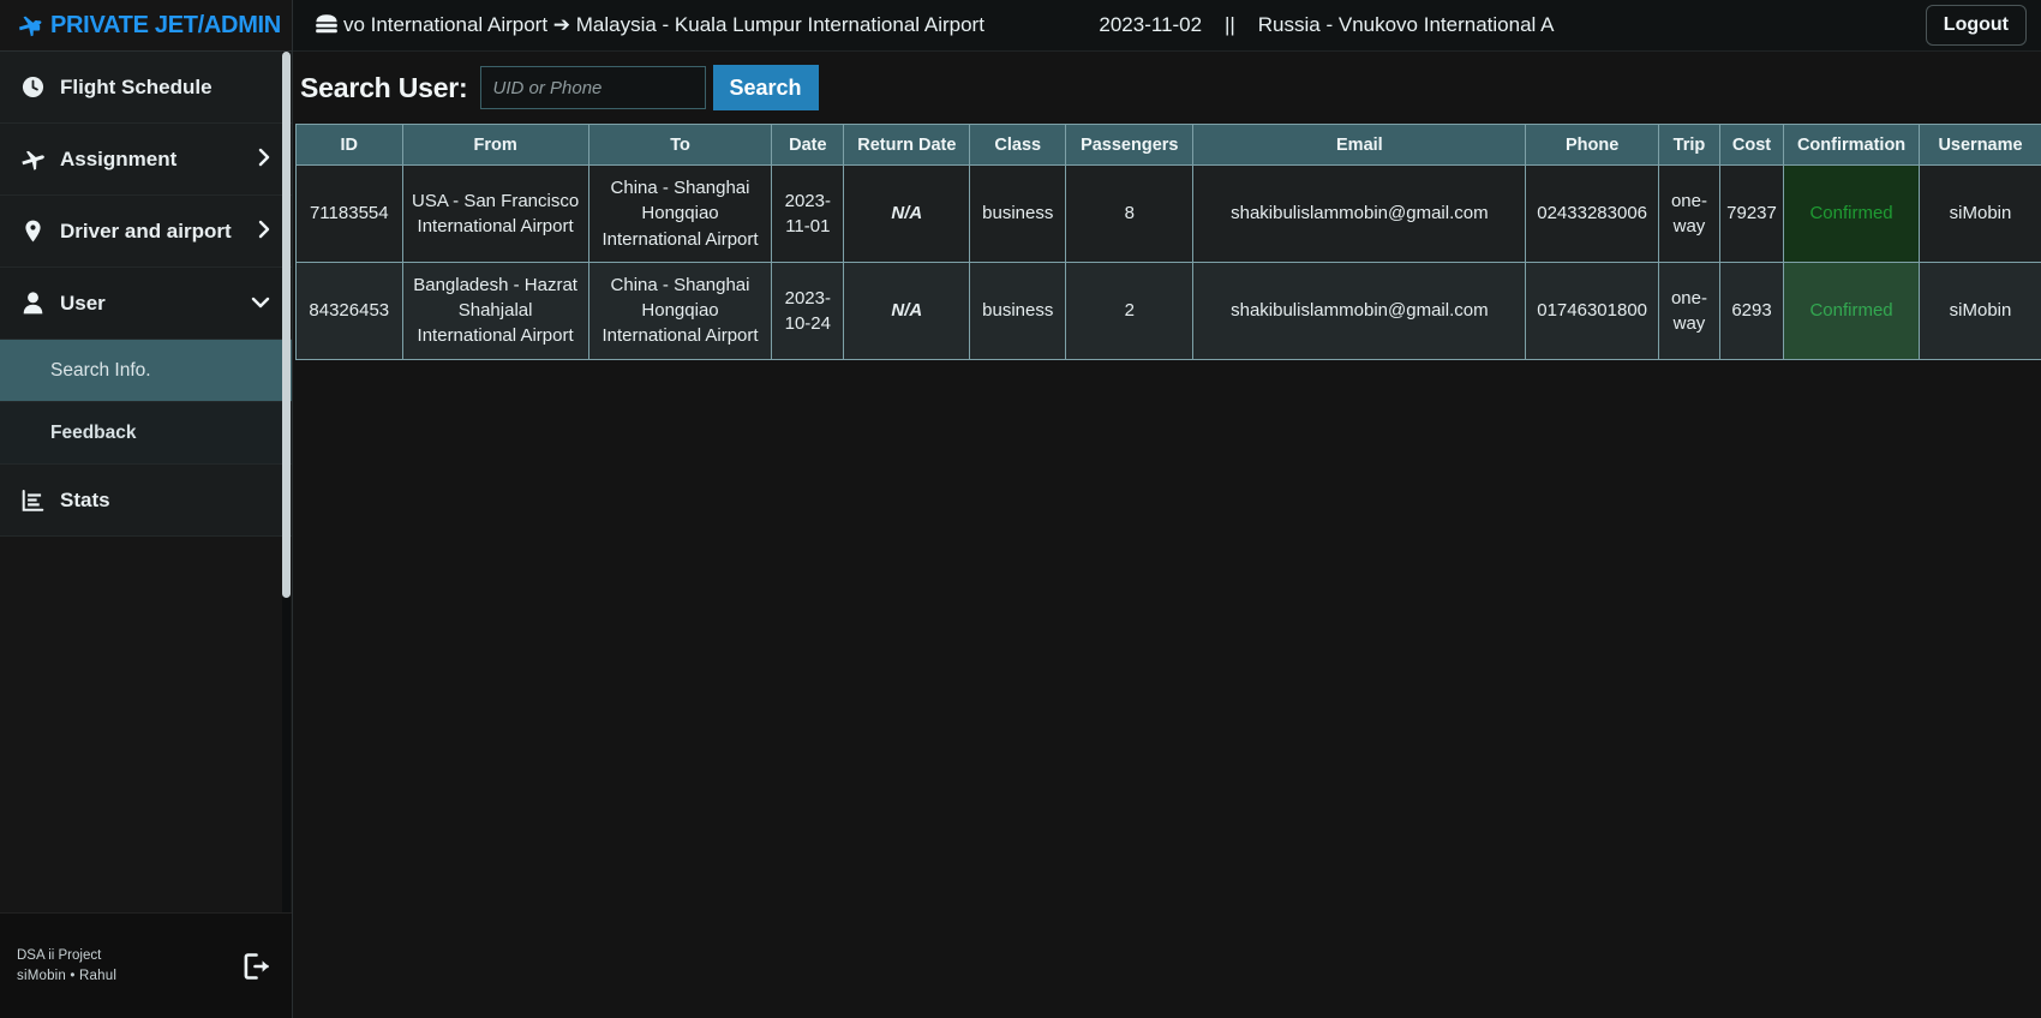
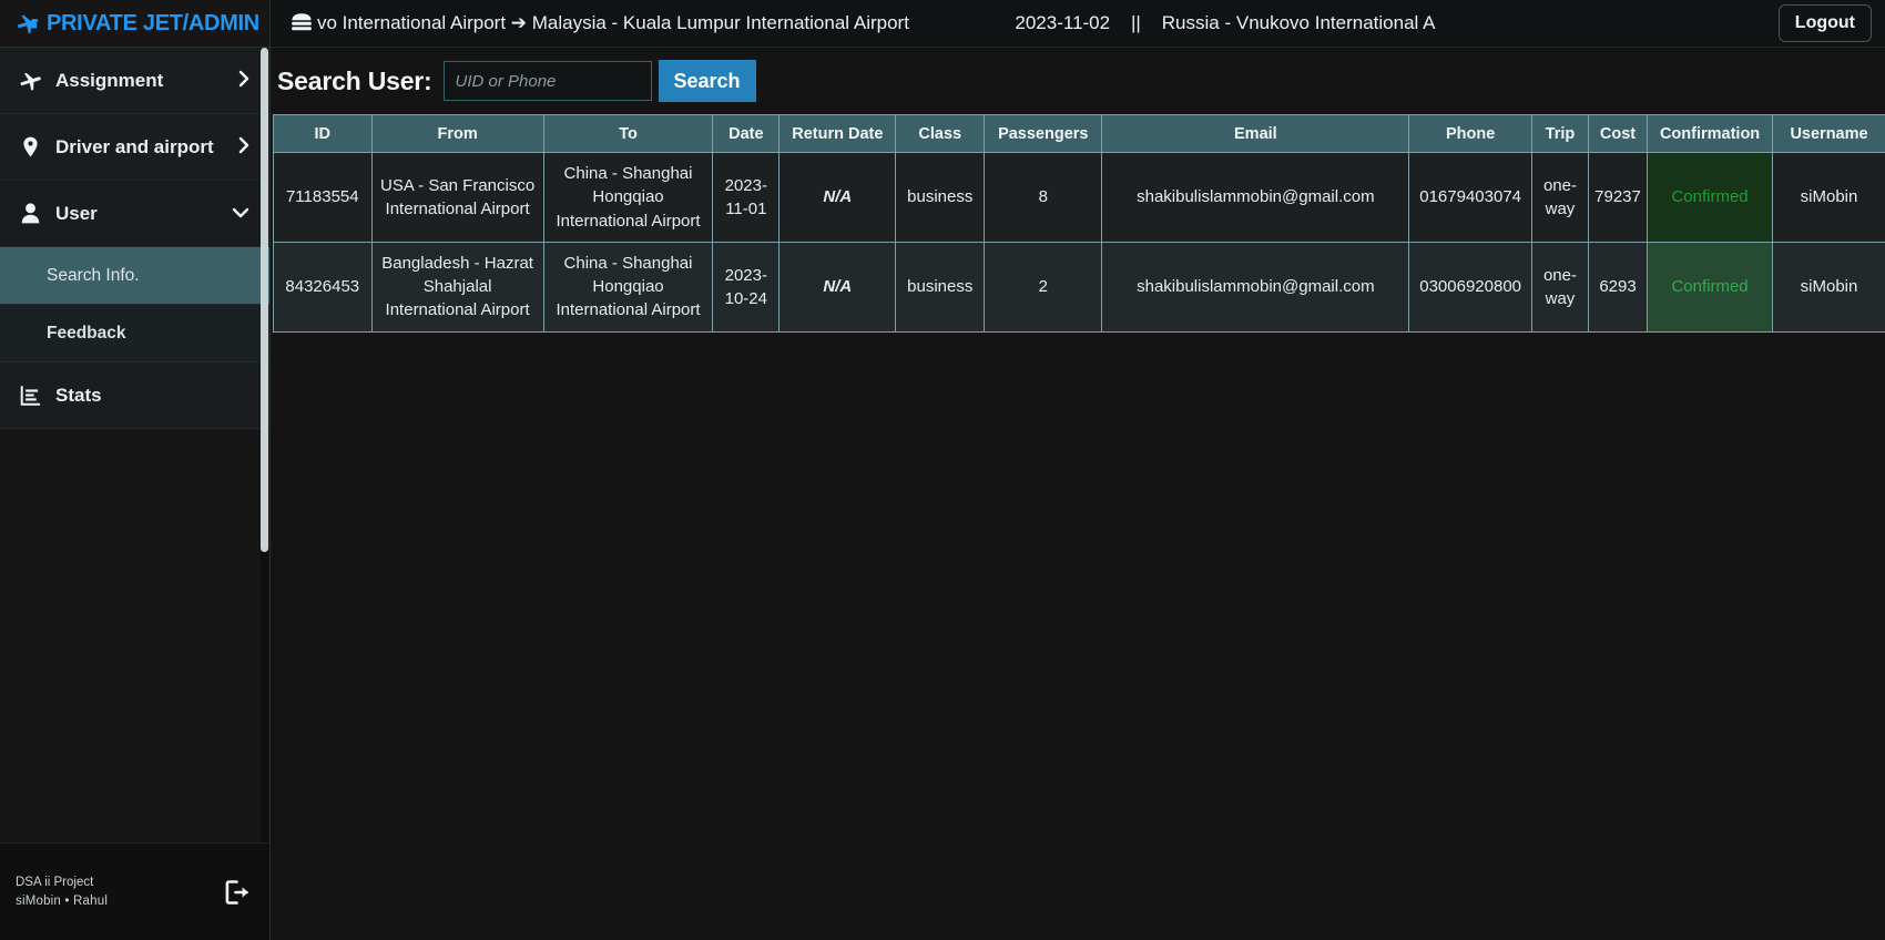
  PRIVATE JET/ADMIN
- Flight Schedule
  Assignment
  Driver and airport
  User
  Search Info.
  Feedback
  Stats
  DSA ii Project
  siMobin • Rahul
  vo International Airport ➔ Malaysia - Kuala Lumpur International Airport 2023-11-02 || Russia - Vnukovo International A
  Logout
  Search User:
  UID or Phone
  Search
  ID	From	To	Date	Return Date	Class	Passengers	Email	Phone	Trip	Cost	Confirmation	Username
- 71183554	USA - San Francisco International Airport	China - Shanghai Hongqiao International Airport	2023-11-01	N/A	business	8	shakibulislammobin@gmail.com	02433283006	one-way	79237	Confirmed	siMobin
+ 71183554	USA - San Francisco International Airport	China - Shanghai Hongqiao International Airport	2023-11-01	N/A	business	8	shakibulislammobin@gmail.com	01679403074	one-way	79237	Confirmed	siMobin
- 84326453	Bangladesh - Hazrat Shahjalal International Airport	China - Shanghai Hongqiao International Airport	2023-10-24	N/A	business	2	shakibulislammobin@gmail.com	01746301800	one-way	6293	Confirmed	siMobin
+ 84326453	Bangladesh - Hazrat Shahjalal International Airport	China - Shanghai Hongqiao International Airport	2023-10-24	N/A	business	2	shakibulislammobin@gmail.com	03006920800	one-way	6293	Confirmed	siMobin
